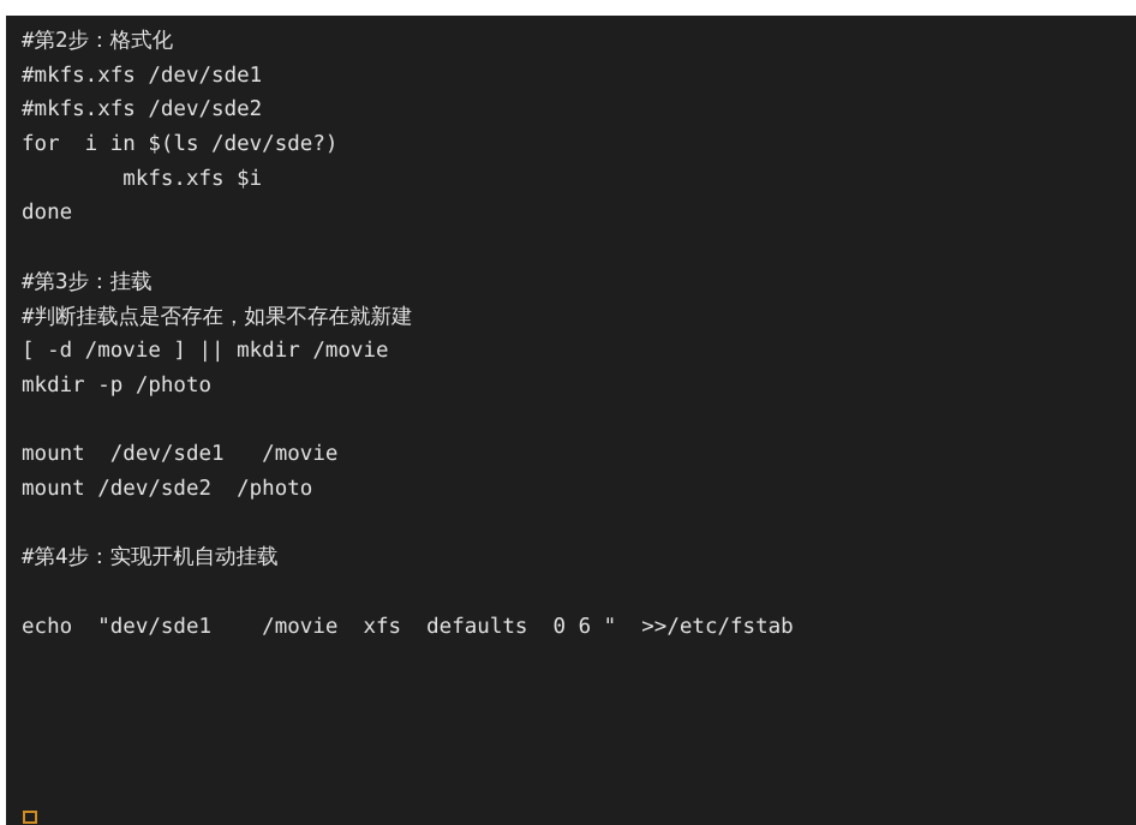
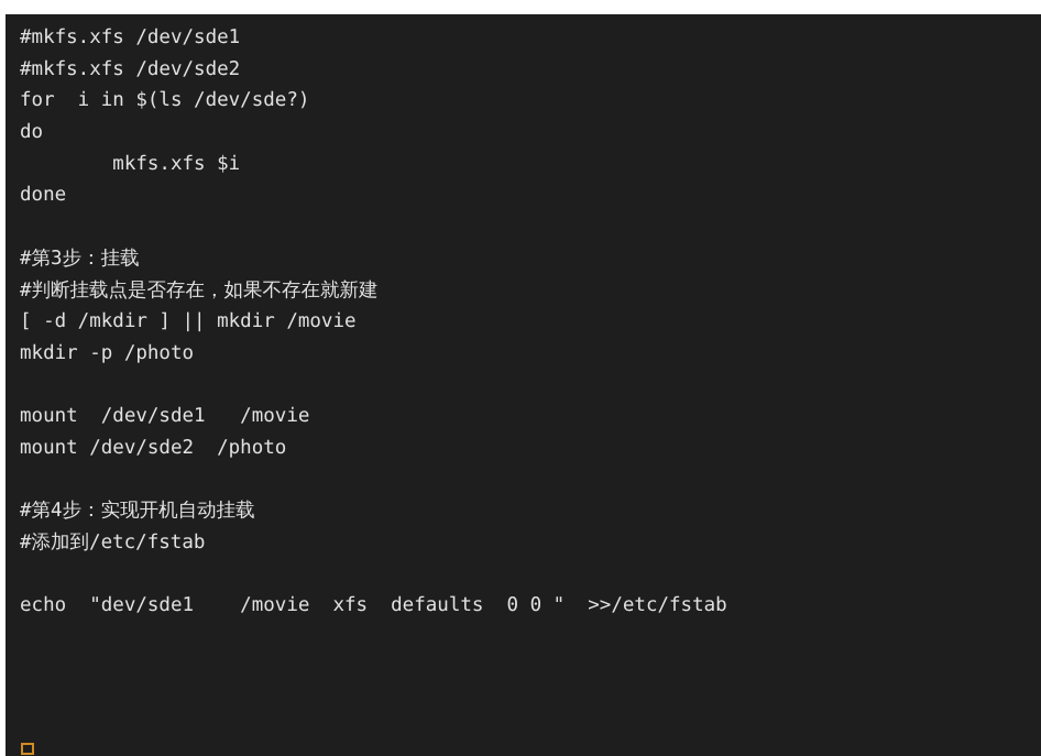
- #第2步：格式化
  #mkfs.xfs /dev/sde1
  #mkfs.xfs /dev/sde2
  for i in $(ls /dev/sde?)
+ do
  mkfs.xfs $i
  done
  #第3步：挂载
  #判断挂载点是否存在，如果不存在就新建
- [ -d /movie ] || mkdir /movie
+ [ -d /mkdir ] || mkdir /movie
  mkdir -p /photo
  mount /dev/sde1 /movie
  mount /dev/sde2 /photo
  #第4步：实现开机自动挂载
+ #添加到/etc/fstab
- echo "dev/sde1 /movie xfs defaults 0 6 " >>/etc/fstab
+ echo "dev/sde1 /movie xfs defaults 0 0 " >>/etc/fstab
